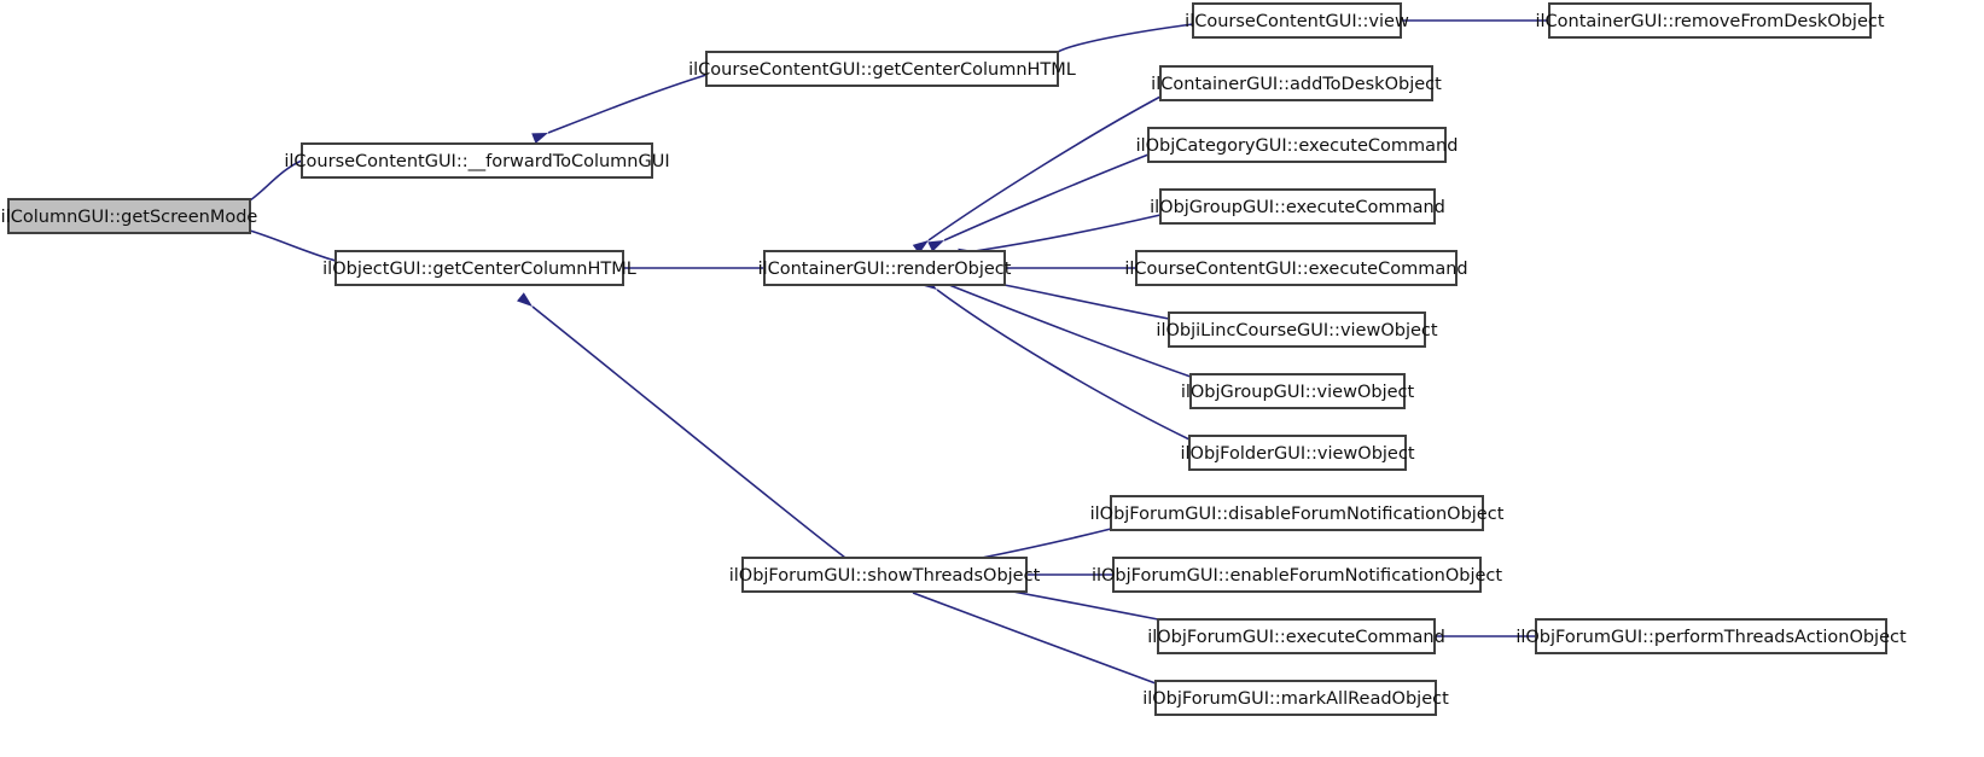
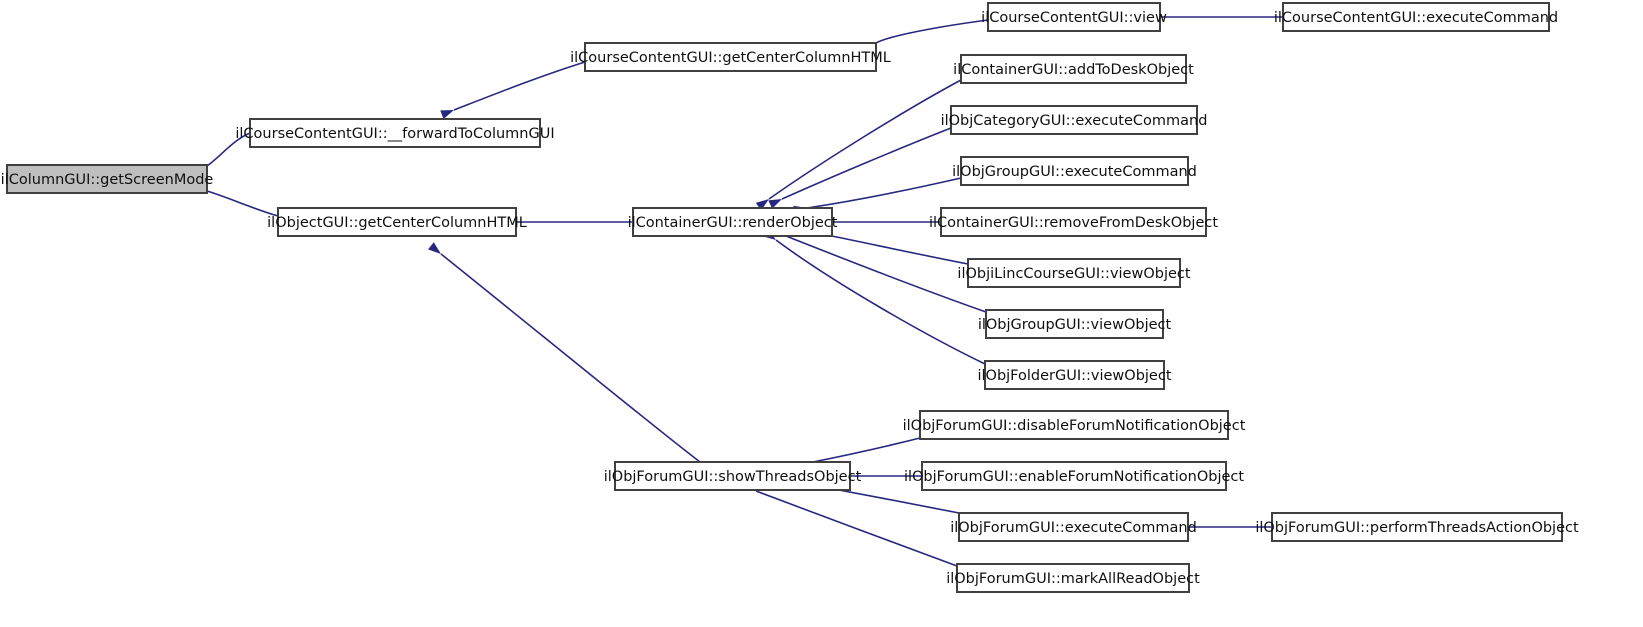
  ilColumnGUI::getScreenMode
  ilCourseContentGUI::__forwardToColumnGUI
  ilObjectGUI::getCenterColumnHTML
  ilCourseContentGUI::getCenterColumnHTML
  ilContainerGUI::renderObject
  ilCourseContentGUI::view
  ilContainerGUI::addToDeskObject
  ilObjCategoryGUI::executeCommand
  ilObjGroupGUI::executeCommand
- ilCourseContentGUI::executeCommand
+ ilContainerGUI::removeFromDeskObject
  ilObjiLincCourseGUI::viewObject
  ilObjGroupGUI::viewObject
  ilObjFolderGUI::viewObject
- ilContainerGUI::removeFromDeskObject
+ ilCourseContentGUI::executeCommand
  ilObjForumGUI::showThreadsObject
  ilObjForumGUI::disableForumNotificationObject
  ilObjForumGUI::enableForumNotificationObject
  ilObjForumGUI::executeCommand
  ilObjForumGUI::markAllReadObject
  ilObjForumGUI::performThreadsActionObject
